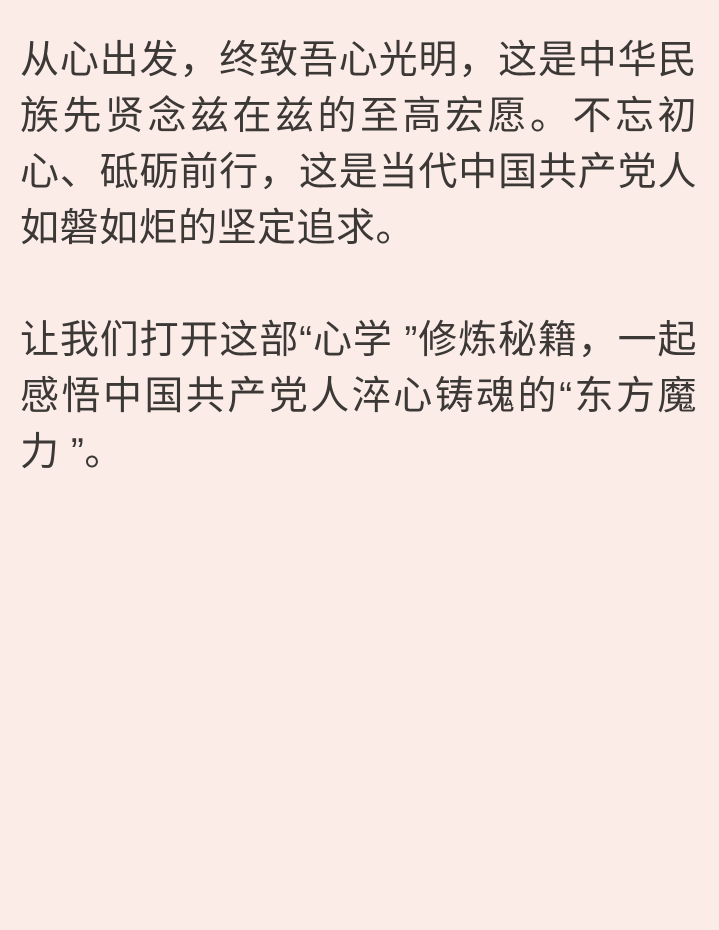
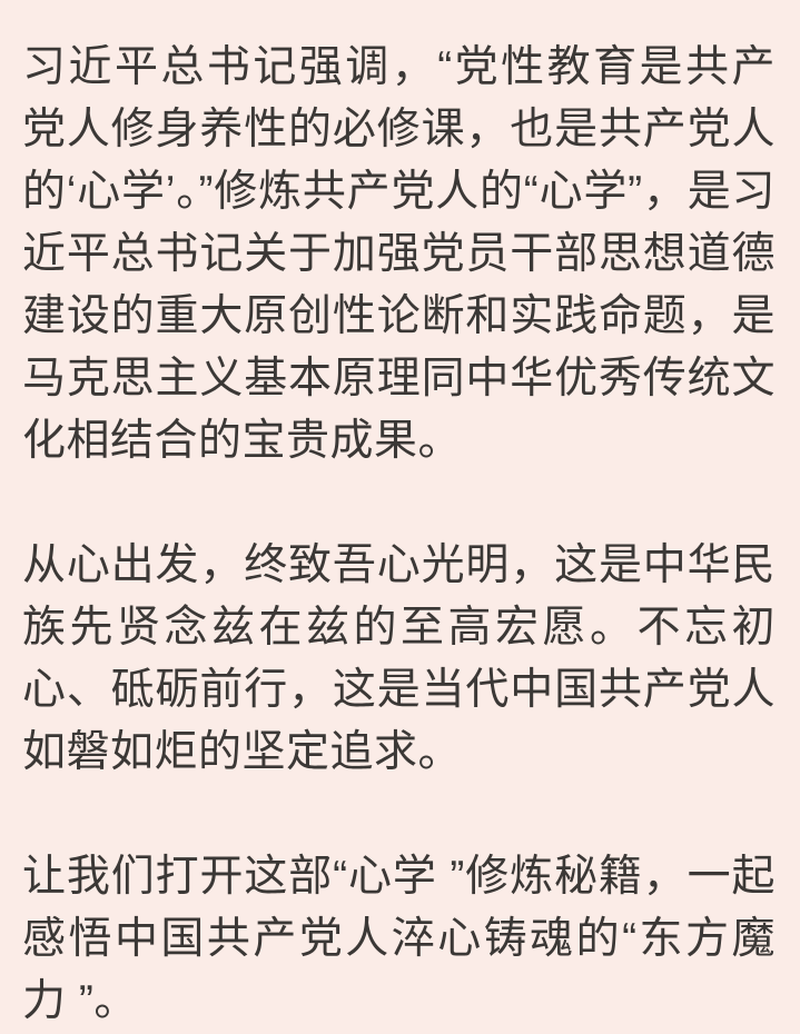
+ 习近平总书记强调，“党性教育是共产党人修身养性的必修课，也是共产党人的‘心学’。”修炼共产党人的“心学”，是习近平总书记关于加强党员干部思想道德建设的重大原创性论断和实践命题，是马克思主义基本原理同中华优秀传统文化相结合的宝贵成果。
  从心出发，终致吾心光明，这是中华民族先贤念兹在兹的至高宏愿。不忘初心、砥砺前行，这是当代中国共产党人如磐如炬的坚定追求。
  让我们打开这部“心学 ”修炼秘籍，一起感悟中国共产党人淬心铸魂的“东方魔力 ”。
